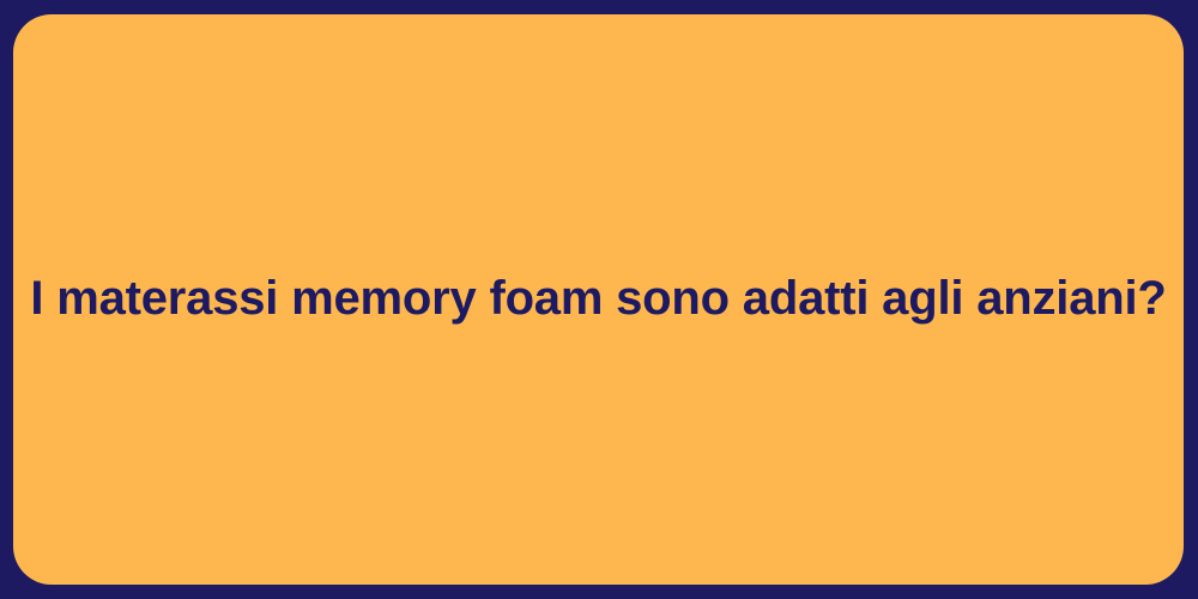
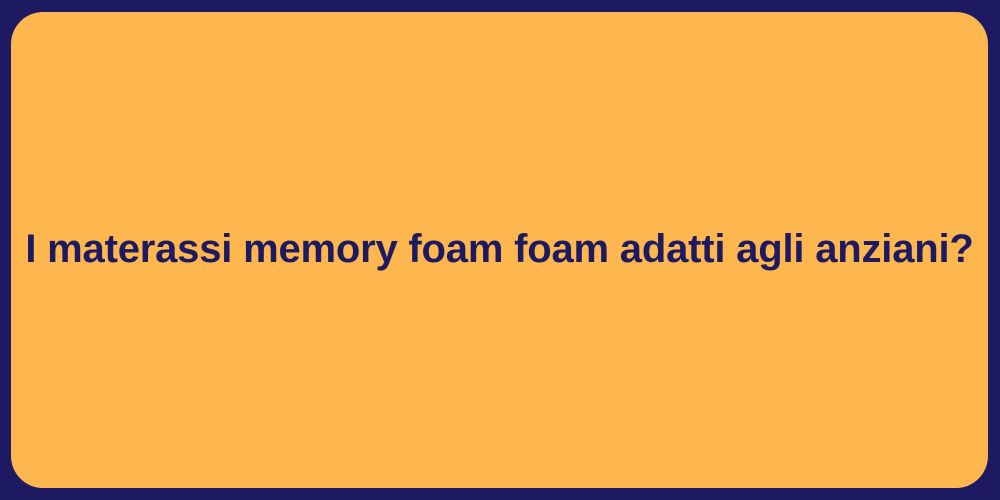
- I materassi memory foam sono adatti agli anziani?
+ I materassi memory foam foam adatti agli anziani?
